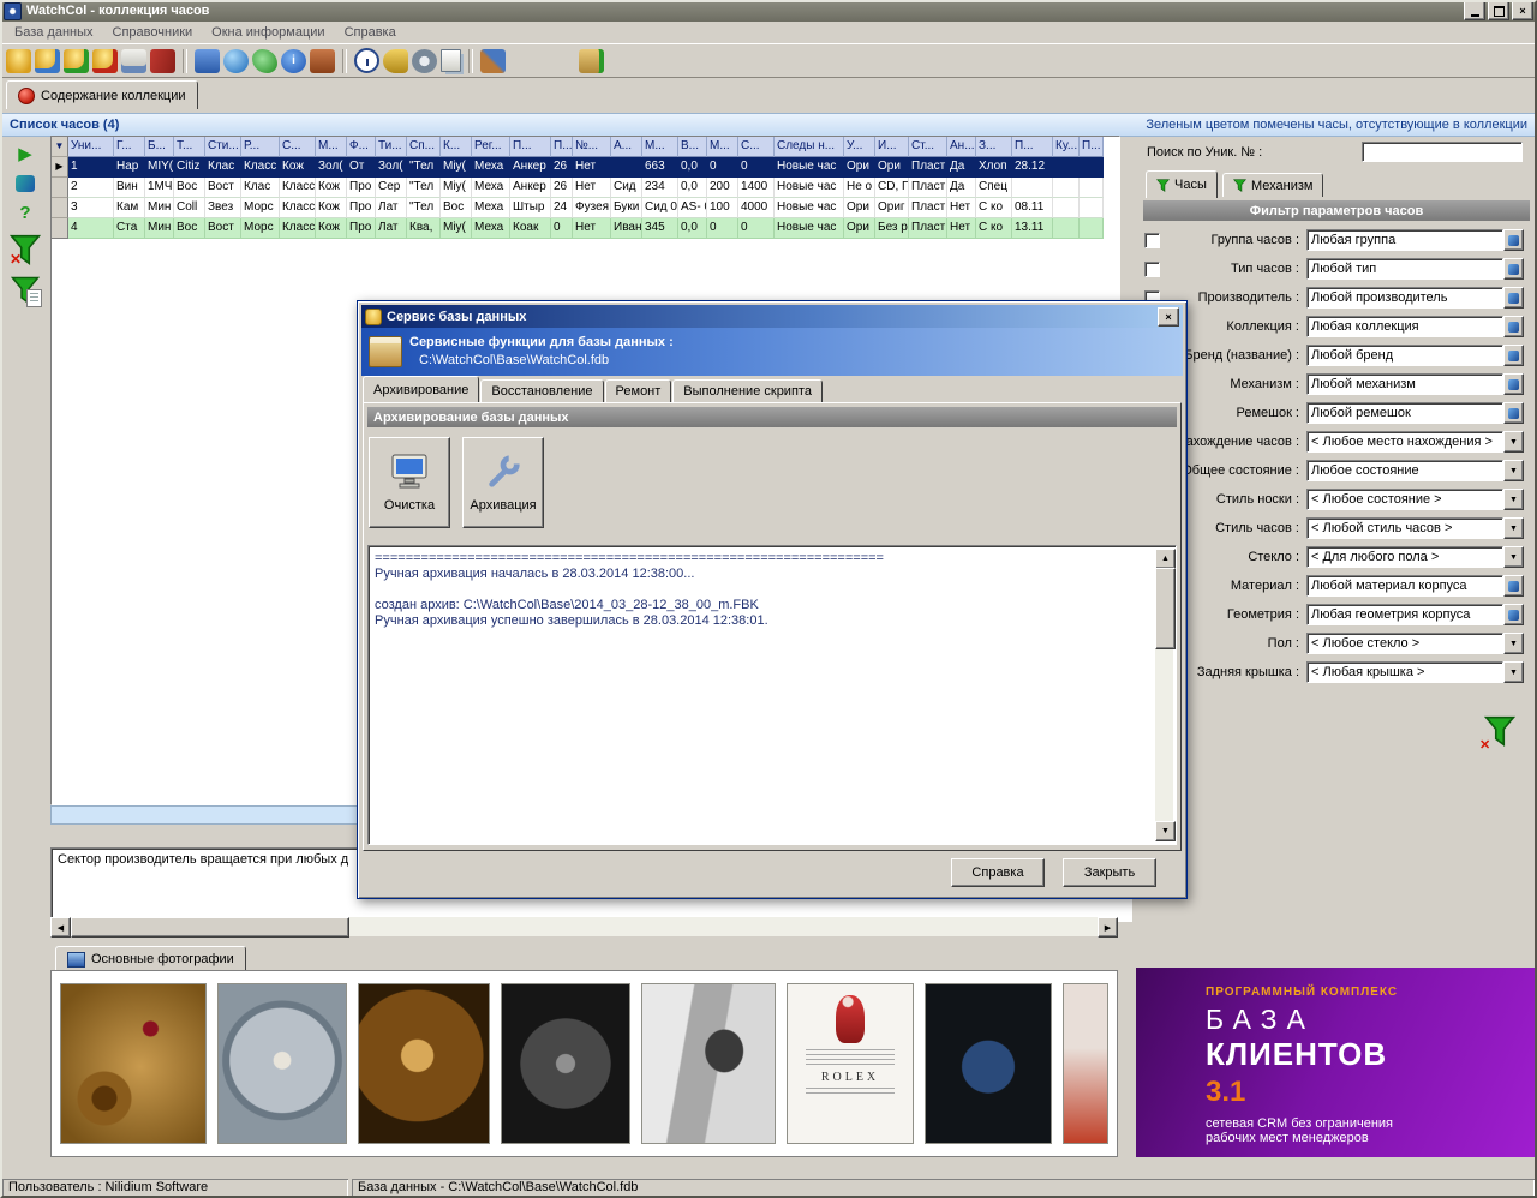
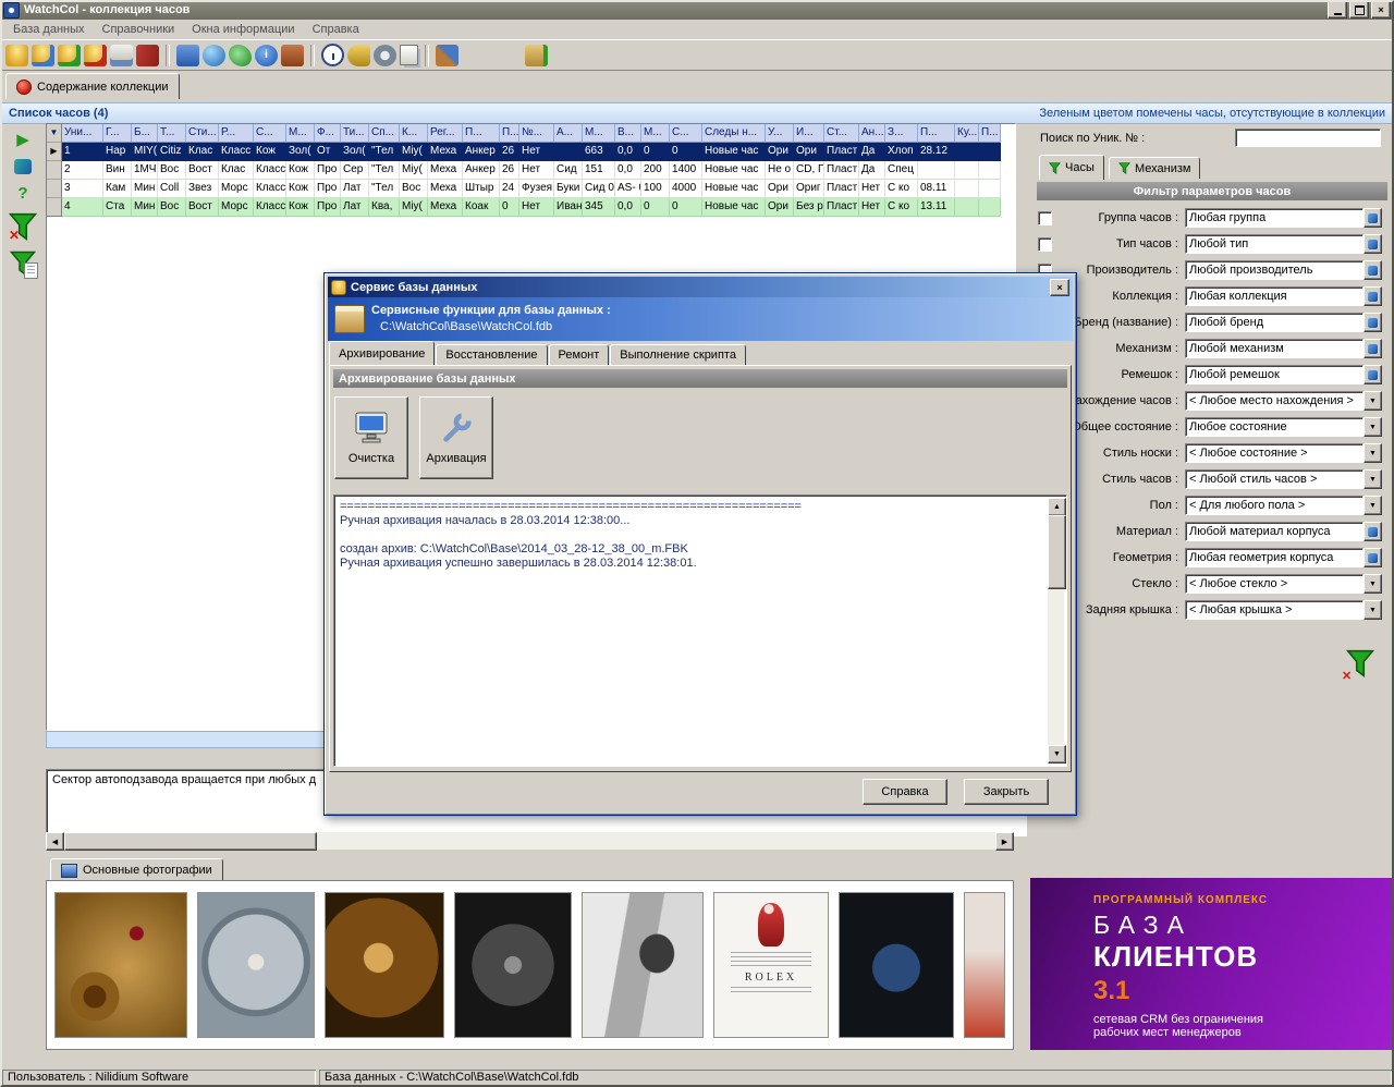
  WatchCol - коллекция часов
  ×
  База данных
  Справочники
  Окна информации
  Справка
  i
  Содержание коллекции
  Список часов (4)
  Зеленым цветом помечены часы, отсутствующие в коллекции
  ▶
  ?
  ✕
  ▼
  Уни...
  Г...
  Б...
  Т...
  Сти...
  Р...
  С...
  М...
  Ф...
  Ти...
  Сп...
  К...
  Рег...
  П...
  П...
  №...
  А...
  М...
  В...
  М...
  С...
  Следы н...
  У...
  И...
  Ст...
  Ан...
  З...
  П...
  Ку...
  П...
  ▶
  1
  Нар
  MIY(
  Citiz
  Клас
  Класс
  Кож
  Зол(
  От
  Зол(
  "Тел
  Miy(
  Меха
  Анкер
  26
  Нет
  663
  0,0
  0
  0
  Новые час
  Ори
  Ори
  Пласт
  Да
  Хлоп
  28.12
  2
  Вин
  1МЧ
  Вос
  Вост
  Клас
  Класс
  Кож
  Про
  Сер
  "Тел
  Miy(
  Меха
  Анкер
  26
  Нет
  Сид
- 234
+ 151
  0,0
  200
  1400
  Новые час
  Не о
  CD, П
  Пласт
  Да
  Спец
  3
  Кам
  Мин
  Coll
  Звез
  Морс
  Класс
  Кож
  Про
  Лат
  "Тел
  Вос
  Меха
  Штыр
  24
  Фузея
  Буки
  100
  4000
  Новые час
  Ори
  Ориг
  Пласт
  Нет
  С ко
  08.11
  4
  Ста
  Мин
  Вос
  Вост
  Морс
  Класс
  Кож
  Про
  Лат
  Ква,
  Miy(
  Меха
  Коак
  0
  Нет
  Иван
  345
  0,0
  0
  0
  Новые час
  Ори
  Без р
  Пласт
  Нет
  С ко
  13.11
- Сектор производитель вращается при любых д
+ Сектор автоподзавода вращается при любых д
  Основные фотографии
  ROLEX
  Поиск по Уник. № :
  Часы
  Механизм
  Фильтр параметров часов
  Группа часов :
  Любая группа
  Тип часов :
  Любой тип
  Производитель :
  Любой производитель
  Коллекция :
  Любая коллекция
  Бренд (название) :
  Любой бренд
  Механизм :
  Любой механизм
  Ремешок :
  Любой ремешок
  ахождение часов :
  < Любое место нахождения >
  бщее состояние :
  Любое состояние
  Стиль носки :
  < Любое состояние >
  Стиль часов :
  < Любой стиль часов >
- Стекло :
+ Пол :
  < Для любого пола >
  Материал :
  Любой материал корпуса
  Геометрия :
  Любая геометрия корпуса
- Пол :
+ Стекло :
  < Любое стекло >
  Задняя крышка :
  < Любая крышка >
  ✕
  ПРОГРАММНЫЙ КОМПЛЕКС
  БАЗА
  КЛИЕНТОВ
  3.1
  сетевая CRM без ограничения
  рабочих мест менеджеров
  Пользователь : Nilidium Software
  База данных - C:\WatchCol\Base\WatchCol.fdb
  Сервис базы данных
  ×
  Сервисные функции для базы данных :
  C:\WatchCol\Base\WatchCol.fdb
  Архивирование
  Восстановление
  Ремонт
  Выполнение скрипта
  Архивирование базы данных
  Очистка
  Архивация
  ==================================================================
  Ручная архивация началась в 28.03.2014 12:38:00...
  создан архив: C:\WatchCol\Base\2014_03_28-12_38_00_m.FBK
  Ручная архивация успешно завершилась в 28.03.2014 12:38:01.
  Справка
  Закрыть
